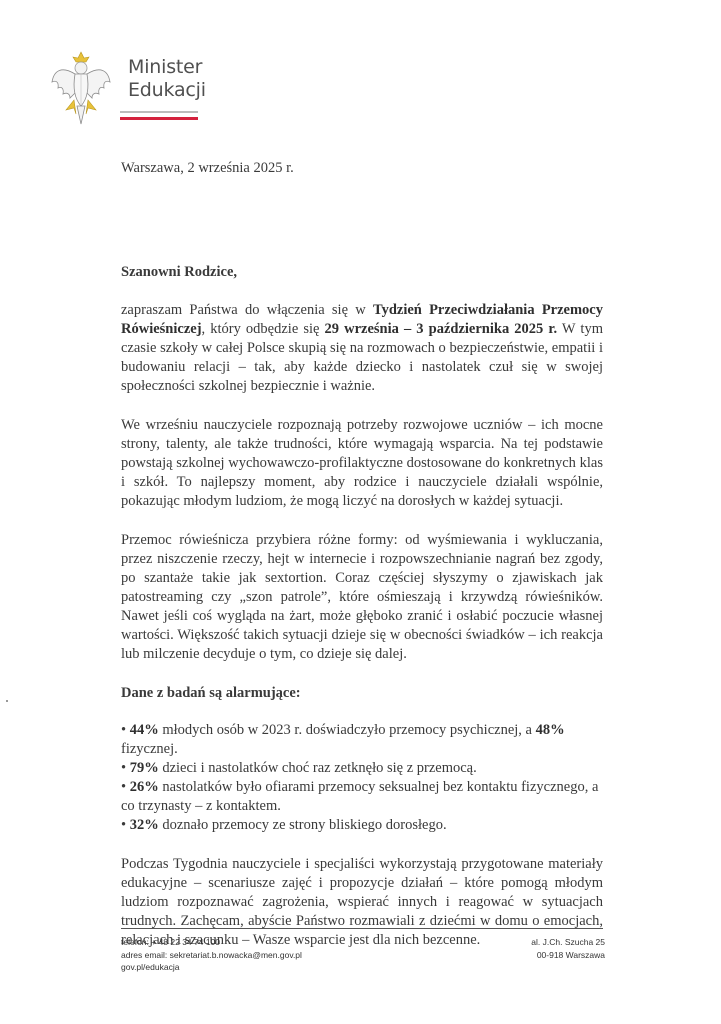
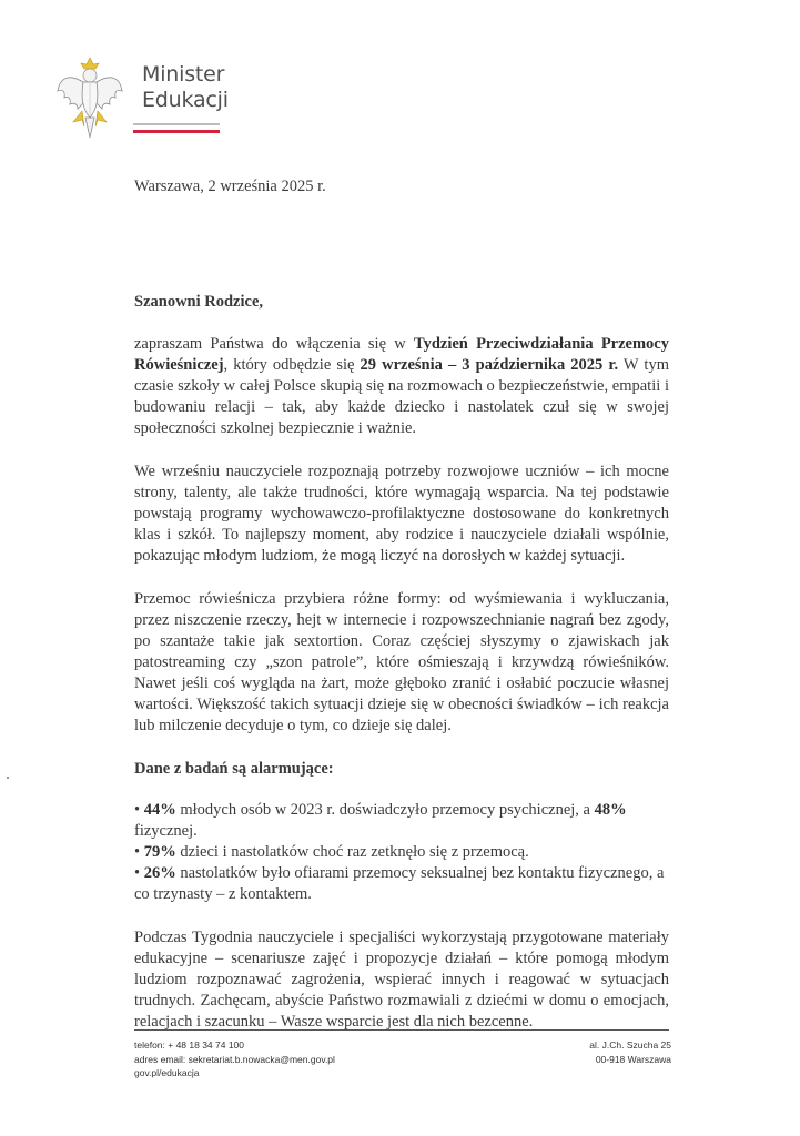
  Minister
  Edukacji
  Warszawa, 2 września 2025 r.
  Szanowni Rodzice,
  zapraszam Państwa do włączenia się w Tydzień Przeciwdziałania Przemocy Rówieśniczej, który odbędzie się 29 września – 3 października 2025 r. W tym czasie szkoły w całej Polsce skupią się na rozmowach o bezpieczeństwie, empatii i budowaniu relacji – tak, aby każde dziecko i nastolatek czuł się w swojej społeczności szkolnej bezpiecznie i ważnie.
- We wrześniu nauczyciele rozpoznają potrzeby rozwojowe uczniów – ich mocne strony, talenty, ale także trudności, które wymagają wsparcia. Na tej podstawie powstają szkolnej wychowawczo-profilaktyczne dostosowane do konkretnych klas i szkół. To najlepszy moment, aby rodzice i nauczyciele działali wspólnie, pokazując młodym ludziom, że mogą liczyć na dorosłych w każdej sytuacji.
+ We wrześniu nauczyciele rozpoznają potrzeby rozwojowe uczniów – ich mocne strony, talenty, ale także trudności, które wymagają wsparcia. Na tej podstawie powstają programy wychowawczo-profilaktyczne dostosowane do konkretnych klas i szkół. To najlepszy moment, aby rodzice i nauczyciele działali wspólnie, pokazując młodym ludziom, że mogą liczyć na dorosłych w każdej sytuacji.
  Przemoc rówieśnicza przybiera różne formy: od wyśmiewania i wykluczania, przez niszczenie rzeczy, hejt w internecie i rozpowszechnianie nagrań bez zgody, po szantaże takie jak sextortion. Coraz częściej słyszymy o zjawiskach jak patostreaming czy „szon patrole”, które ośmieszają i krzywdzą rówieśników. Nawet jeśli coś wygląda na żart, może głęboko zranić i osłabić poczucie własnej wartości. Większość takich sytuacji dzieje się w obecności świadków – ich reakcja lub milczenie decyduje o tym, co dzieje się dalej.
  Dane z badań są alarmujące:
  • 44% młodych osób w 2023 r. doświadczyło przemocy psychicznej, a 48% fizycznej.
  • 79% dzieci i nastolatków choć raz zetknęło się z przemocą.
  • 26% nastolatków było ofiarami przemocy seksualnej bez kontaktu fizycznego, a co trzynasty – z kontaktem.
- • 32% doznało przemocy ze strony bliskiego dorosłego.
  Podczas Tygodnia nauczyciele i specjaliści wykorzystają przygotowane materiały edukacyjne – scenariusze zajęć i propozycje działań – które pomogą młodym ludziom rozpoznawać zagrożenia, wspierać innych i reagować w sytuacjach trudnych. Zachęcam, abyście Państwo rozmawiali z dziećmi w domu o emocjach, relacjach i szacunku – Wasze wsparcie jest dla nich bezcenne.
- telefon: + 48 22 34 74 100
+ telefon: + 48 18 34 74 100
  adres email: sekretariat.b.nowacka@men.gov.pl
  gov.pl/edukacja
  al. J.Ch. Szucha 25
  00-918 Warszawa
